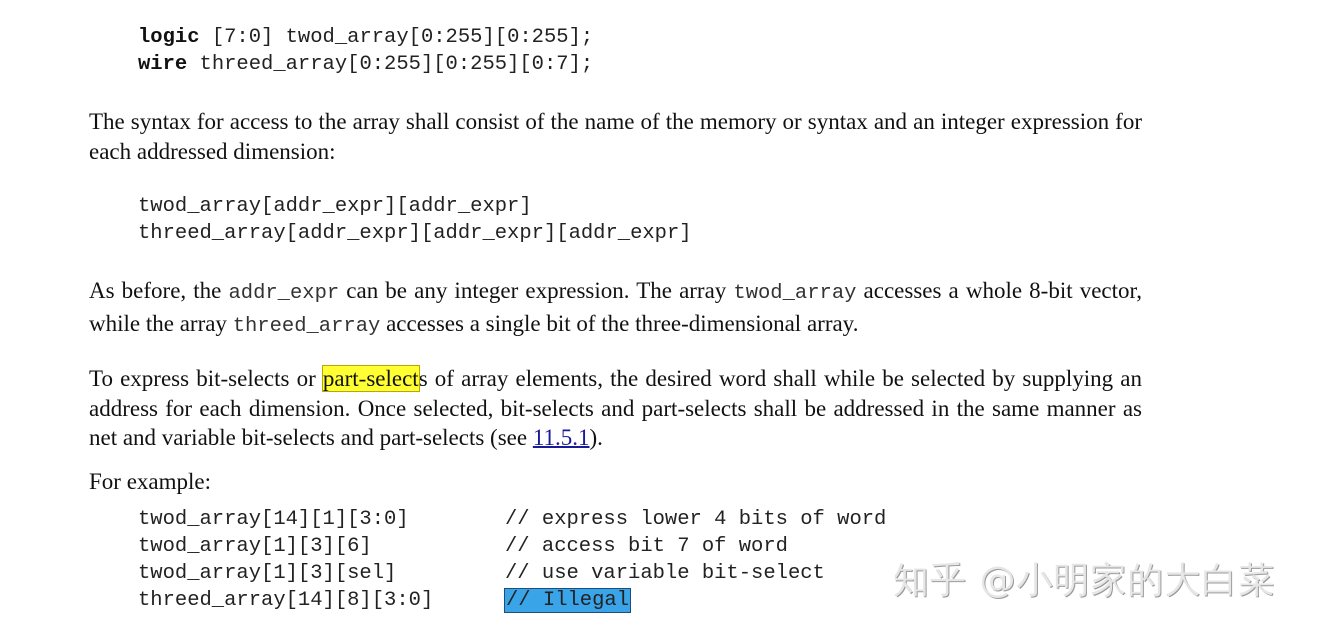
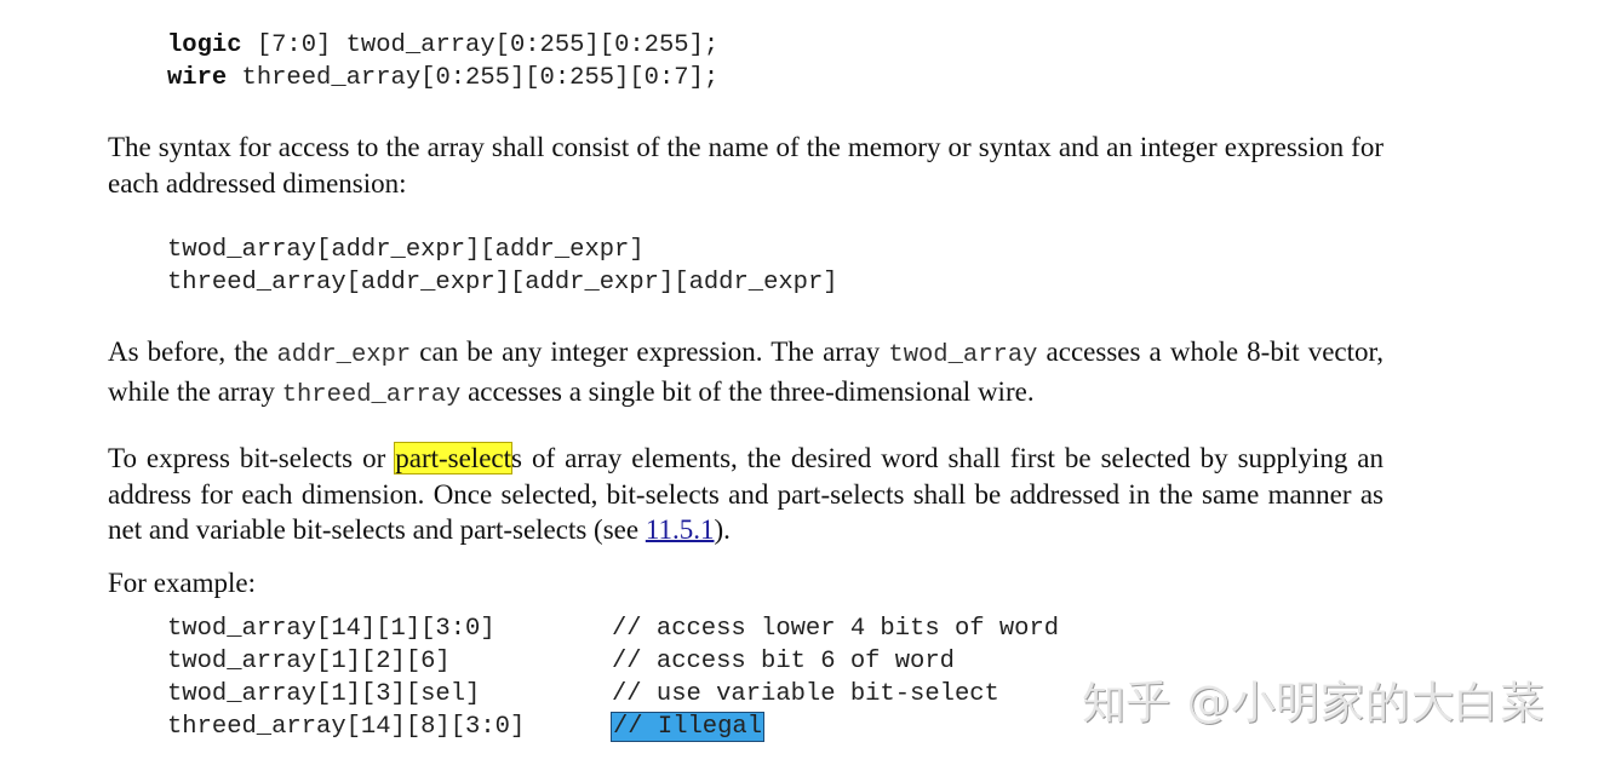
  logic [7:0] twod_array[0:255][0:255];
  wire threed_array[0:255][0:255][0:7];
  The syntax for access to the array shall consist of the name of the memory or syntax and an integer expression for each addressed dimension:
  twod_array[addr_expr][addr_expr]
  threed_array[addr_expr][addr_expr][addr_expr]
- As before, the addr_expr can be any integer expression. The array twod_array accesses a whole 8-bit vector, while the array threed_array accesses a single bit of the three-dimensional array.
+ As before, the addr_expr can be any integer expression. The array twod_array accesses a whole 8-bit vector, while the array threed_array accesses a single bit of the three-dimensional wire.
- To express bit-selects or part-selects of array elements, the desired word shall while be selected by supplying an address for each dimension. Once selected, bit-selects and part-selects shall be addressed in the same manner as net and variable bit-selects and part-selects (see 11.5.1).
+ To express bit-selects or part-selects of array elements, the desired word shall first be selected by supplying an address for each dimension. Once selected, bit-selects and part-selects shall be addressed in the same manner as net and variable bit-selects and part-selects (see 11.5.1).
  For example:
  twod_array[14][1][3:0]
- // express lower 4 bits of word
+ // access lower 4 bits of word
- twod_array[1][3][6]
+ twod_array[1][2][6]
- // access bit 7 of word
+ // access bit 6 of word
  twod_array[1][3][sel]
  // use variable bit-select
  threed_array[14][8][3:0]
  // Illegal
  知乎 @小明家的大白菜
